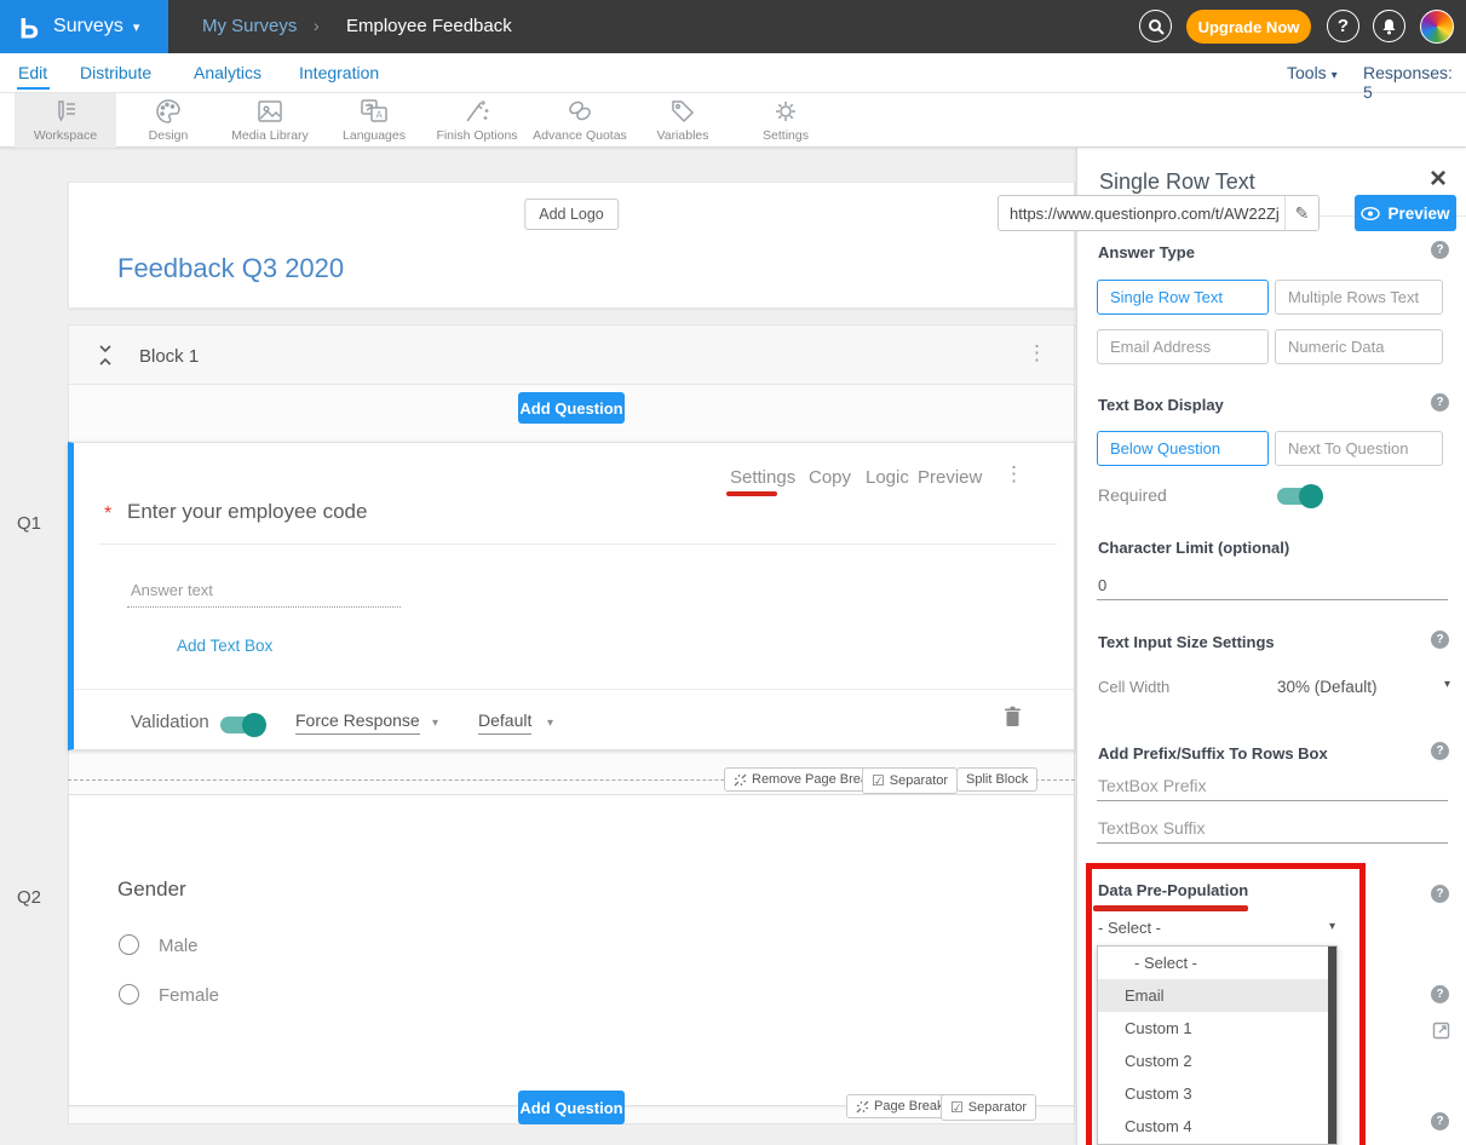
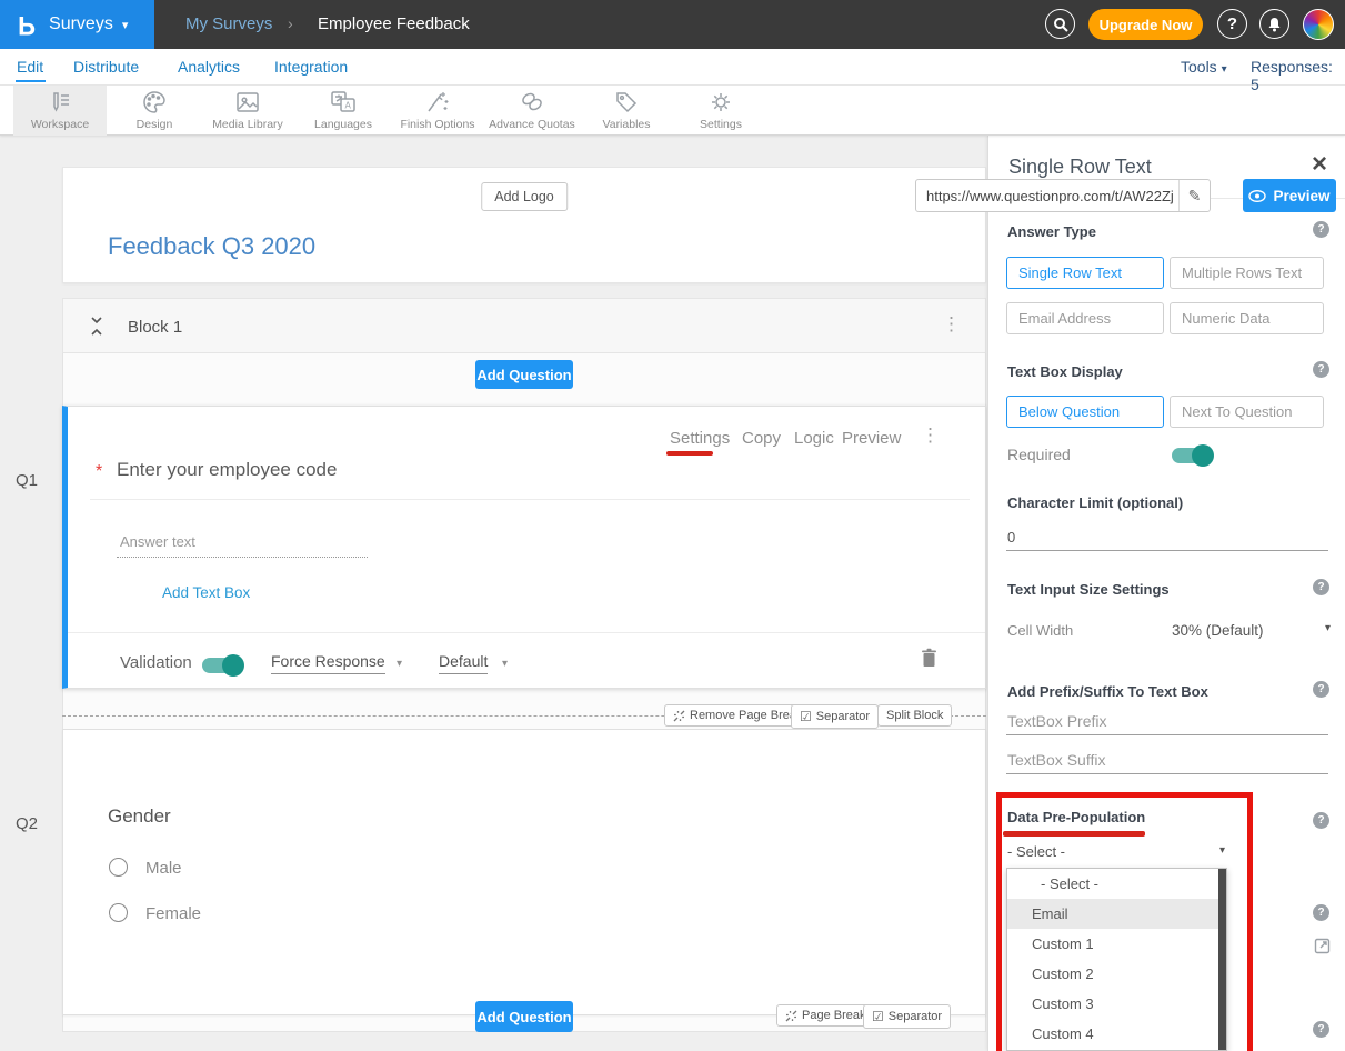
  Surveys
  ▾
  My Surveys
  ›
  Employee Feedback
  Upgrade Now
  ?
  Edit
  Distribute
  Analytics
  Integration
  Tools ▾
  Responses: 5
  Workspace
  Design
  Media Library
  A
  Languages
  Finish Options
  Advance Quotas
  Variables
  Settings
  https://www.questionpro.com/t/AW22Zj
  ✎
  Preview
  Q1
  Q2
  Add Logo
  Feedback Q3 2020
  Block 1
  ⋮
  Add Question
  Settings
  Copy
  Logic
  Preview
  ⋮
  *
  Enter your employee code
  Answer text
  Add Text Box
  Validation
  Force Response
  ▾
  Default
  ▾
  Remove Page Bre
  ☑
  Separator
  Split Block
  Gender
  Male
  Female
  Add Question
  Page Brea
  ☑
  Separator
  Single Row Text
  ×
  Answer Type
  ?
  Single Row Text
  Multiple Rows Text
  Email Address
  Numeric Data
  Text Box Display
  ?
  Below Question
  Next To Question
  Required
  Character Limit (optional)
  0
  Text Input Size Settings
  ?
  Cell Width
  30% (Default)
  ▾
- Add Prefix/Suffix To Rows Box
+ Add Prefix/Suffix To Text Box
  ?
  TextBox Prefix
  TextBox Suffix
  Data Pre-Population
  ?
  - Select -
  ▾
  - Select -
  Email
  Custom 1
  Custom 2
  Custom 3
  Custom 4
  ?
  ?
